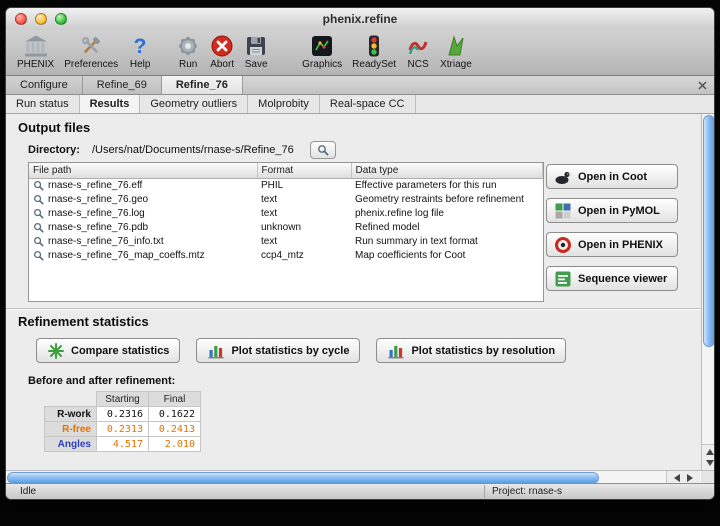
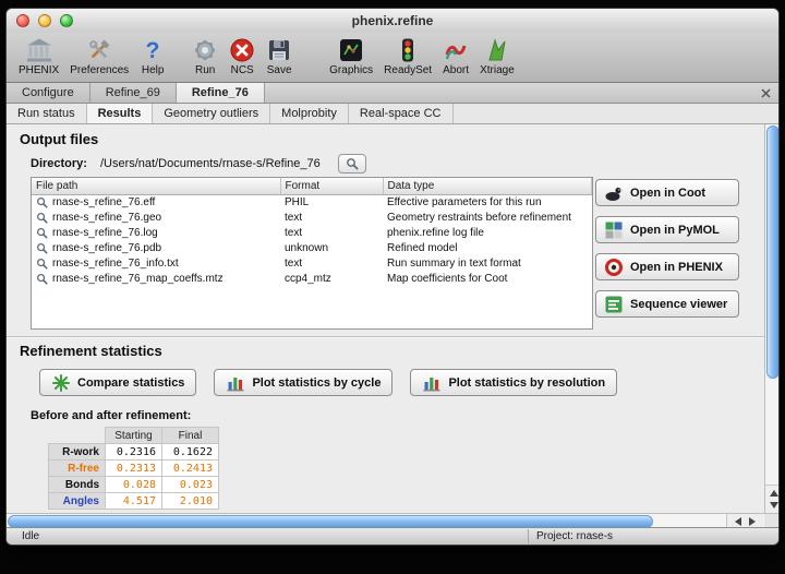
  phenix.refine
  PHENIX
  Preferences
  ?
  Help
  Run
- Abort
+ NCS
  Save
  Graphics
  ReadySet
- NCS
+ Abort
  Xtriage
  Configure
  Refine_69
  Refine_76
  Run status
  Results
  Geometry outliers
  Molprobity
  Real-space CC
  Output files
  Directory:
  /Users/nat/Documents/rnase-s/Refine_76
  File path	Format	Data type
  rnase-s_refine_76.eff	PHIL	Effective parameters for this run
  rnase-s_refine_76.geo	text	Geometry restraints before refinement
  rnase-s_refine_76.log	text	phenix.refine log file
  rnase-s_refine_76.pdb	unknown	Refined model
  rnase-s_refine_76_info.txt	text	Run summary in text format
  rnase-s_refine_76_map_coeffs.mtz	ccp4_mtz	Map coefficients for Coot
  Open in Coot
  Open in PyMOL
  Open in PHENIX
  Sequence viewer
  Refinement statistics
  Compare statistics
  Plot statistics by cycle
  Plot statistics by resolution
  Before and after refinement:
  	Starting	Final
  R-work	0.2316	0.1622
  R-free	0.2313	0.2413
+ Bonds	0.028	0.023
  Angles	4.517	2.010
  Idle
  Project: rnase-s
